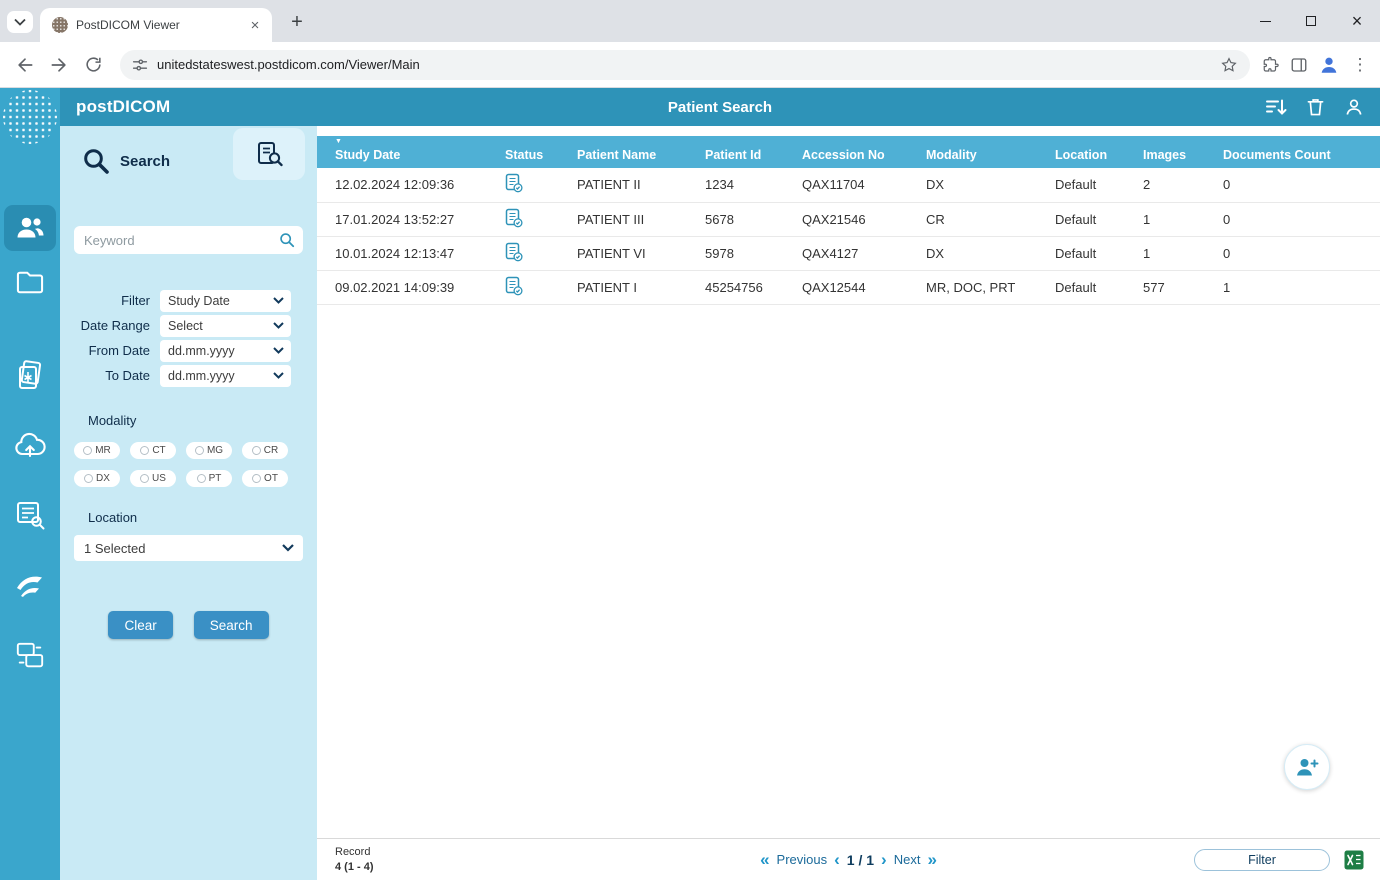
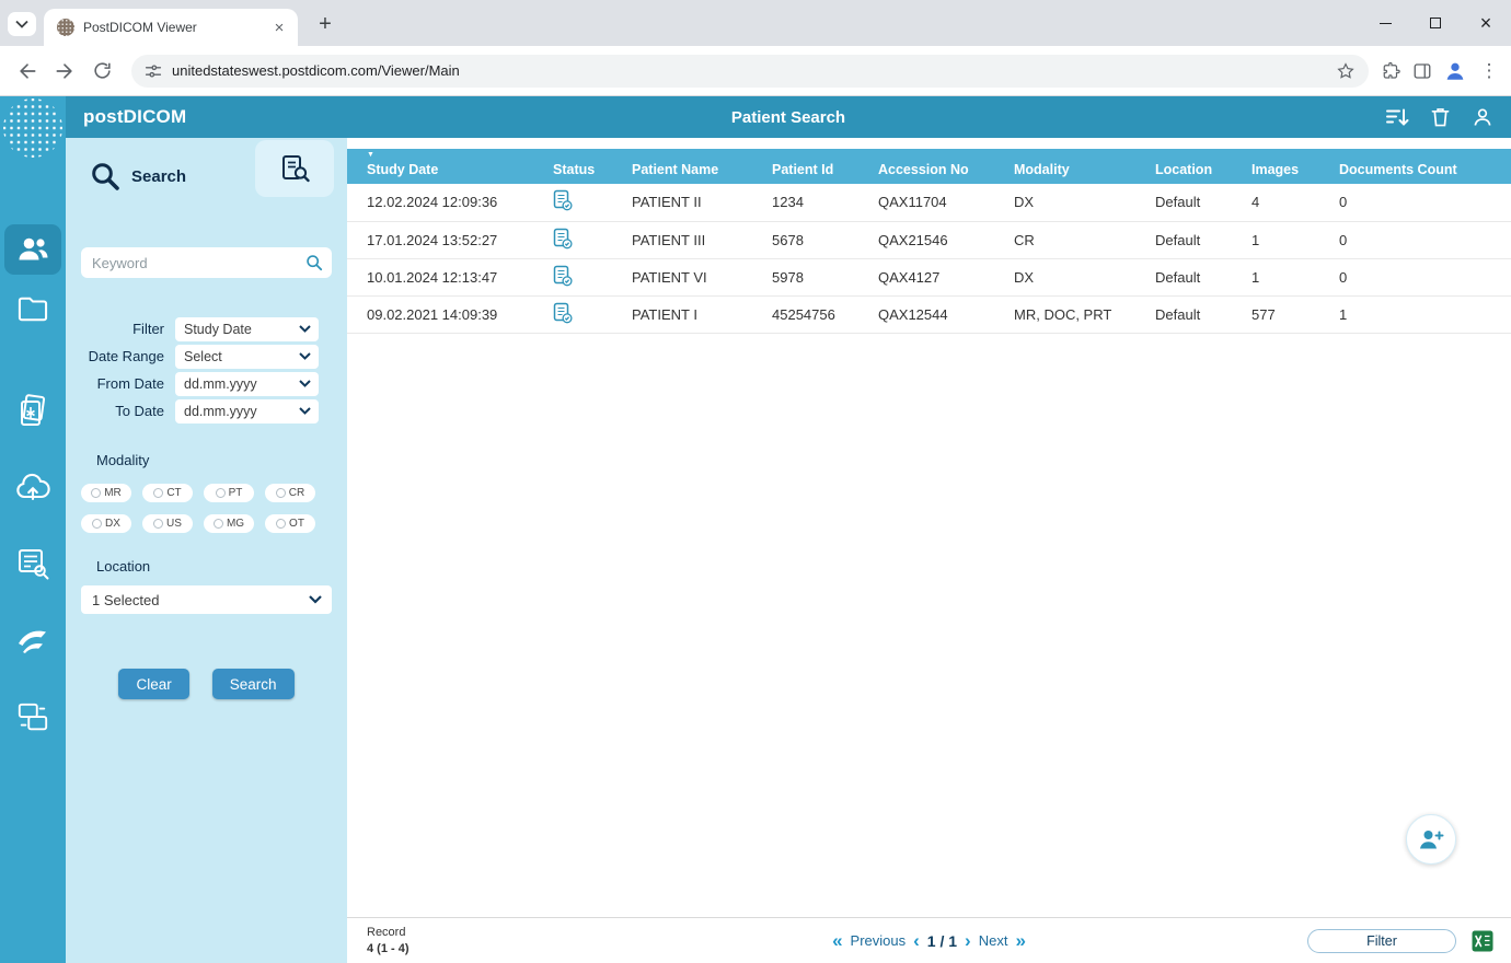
  PostDICOM Viewer
  ×
  +
  ×
  unitedstateswest.postdicom.com/Viewer/Main
  ⋮
  postDICOM
  Patient Search
  Search
  Keyword
  Filter
  Study Date
  Date Range
  Select
  From Date
  dd.mm.yyyy
  To Date
  dd.mm.yyyy
  Modality
  MR
  CT
- MG
+ PT
  CR
  DX
  US
- PT
+ MG
  OT
  Location
  1 Selected
  Clear
  Search
  Study Date	Status	Patient Name	Patient Id	Accession No	Modality	Location	Images	Documents Count
- 12.02.2024 12:09:36		PATIENT II	1234	QAX11704	DX	Default	2	0
+ 12.02.2024 12:09:36		PATIENT II	1234	QAX11704	DX	Default	4	0
  17.01.2024 13:52:27		PATIENT III	5678	QAX21546	CR	Default	1	0
  10.01.2024 12:13:47		PATIENT VI	5978	QAX4127	DX	Default	1	0
  09.02.2021 14:09:39		PATIENT I	45254756	QAX12544	MR, DOC, PRT	Default	577	1
  Record
  4 (1 - 4)
  «
  Previous
  ‹
  1 / 1
  ›
  Next
  »
  Filter
